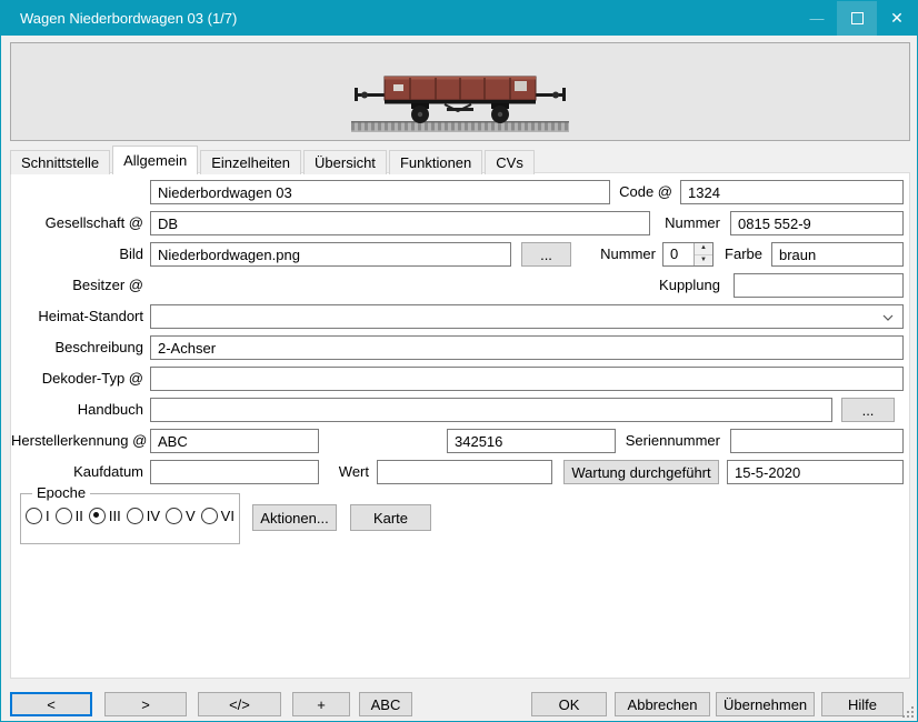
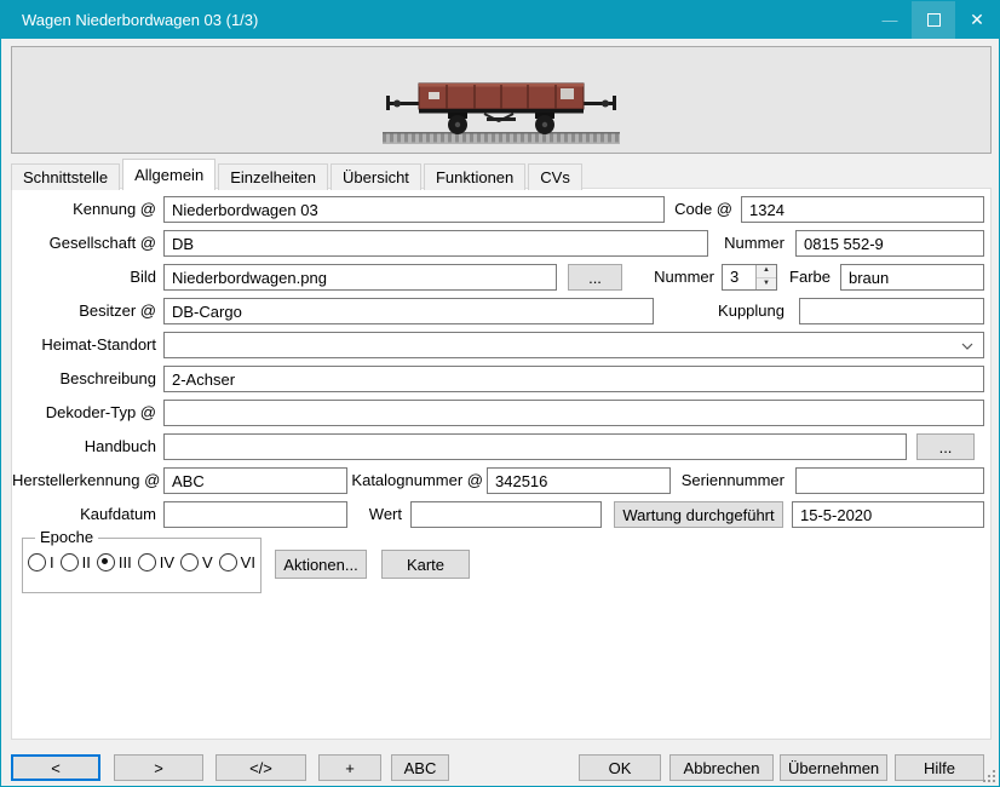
- Wagen Niederbordwagen 03 (1/7)
+ Wagen Niederbordwagen 03 (1/3)
  —
  ✕
  Schnittstelle
  Allgemein
  Einzelheiten
  Übersicht
  Funktionen
  CVs
+ Kennung @
  Niederbordwagen 03
  Code @
  1324
  Gesellschaft @
  DB
  Nummer
  0815 552-9
  Bild
  Niederbordwagen.png
  ...
  Nummer
- 0
+ 3
  Farbe
  braun
  Besitzer @
+ DB-Cargo
  Kupplung
  Heimat-Standort
  Beschreibung
  2-Achser
  Dekoder-Typ @
  Handbuch
  ...
  Herstellerkennung @
  ABC
+ Katalognummer @
  342516
  Seriennummer
  Kaufdatum
  Wert
  Wartung durchgeführt
  15-5-2020
  Epoche
  I
  II
  III
  IV
  V
  VI
  Aktionen...
  Karte
  <
  >
  </>
  +
  ABC
  OK
  Abbrechen
  Übernehmen
  Hilfe
